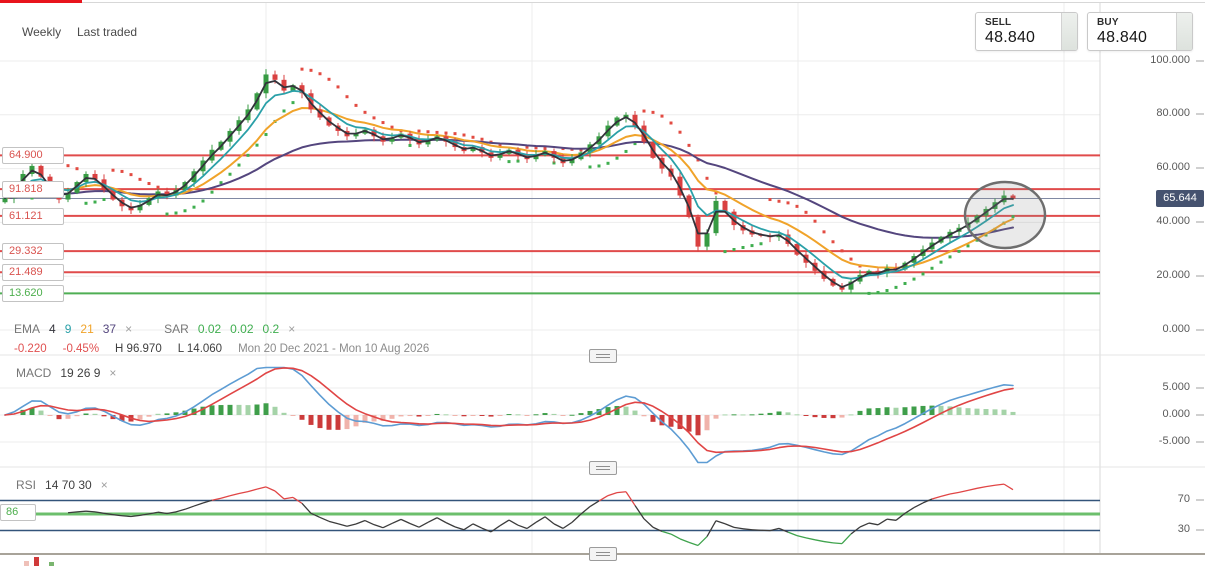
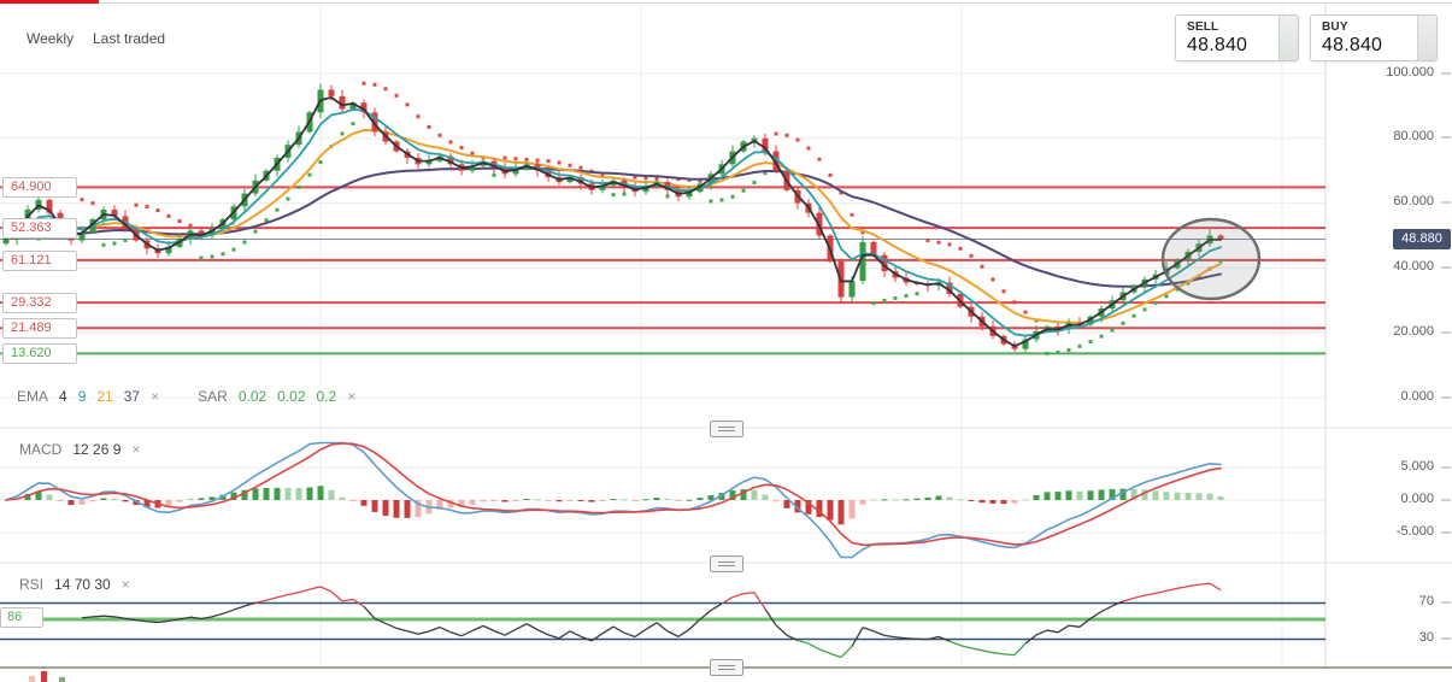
  Weekly
  Last traded
  SELL
  48.840
  BUY
  48.840
  100.000
  80.000
  60.000
  40.000
  20.000
  0.000
- 65.644
+ 48.880
  5.000
  0.000
  -5.000
  70
  30
  64.900
- 91.818
+ 52.363
  61.121
  29.332
  21.489
  13.620
  EMA
  4
  9
  21
  37
  ×
  SAR
  0.02
  0.02
  0.2
  ×
- -0.220
- -0.45%
- H 96.970
- L 14.060
- Mon 20 Dec 2021 - Mon 10 Aug 2026
  MACD
- 19 26 9
+ 12 26 9
  ×
  RSI
  14 70 30
  ×
  86
